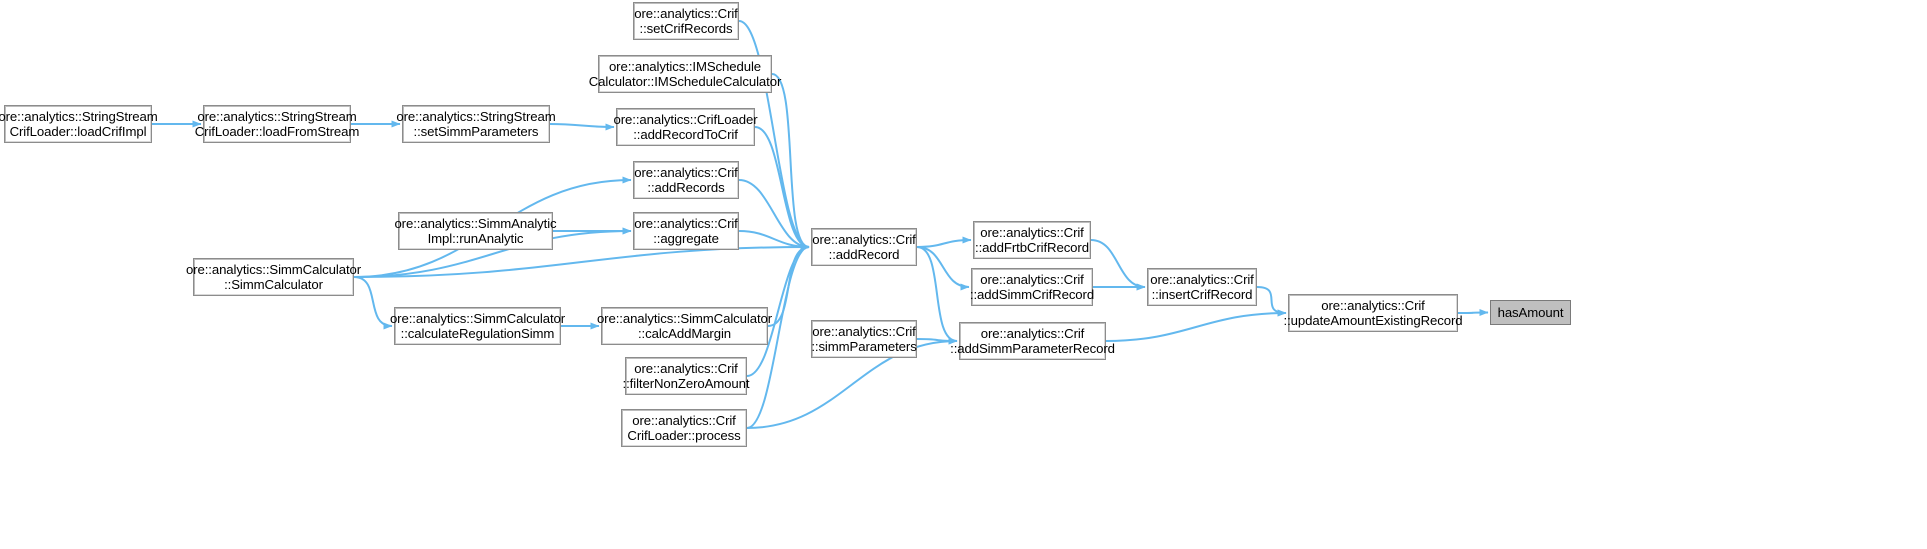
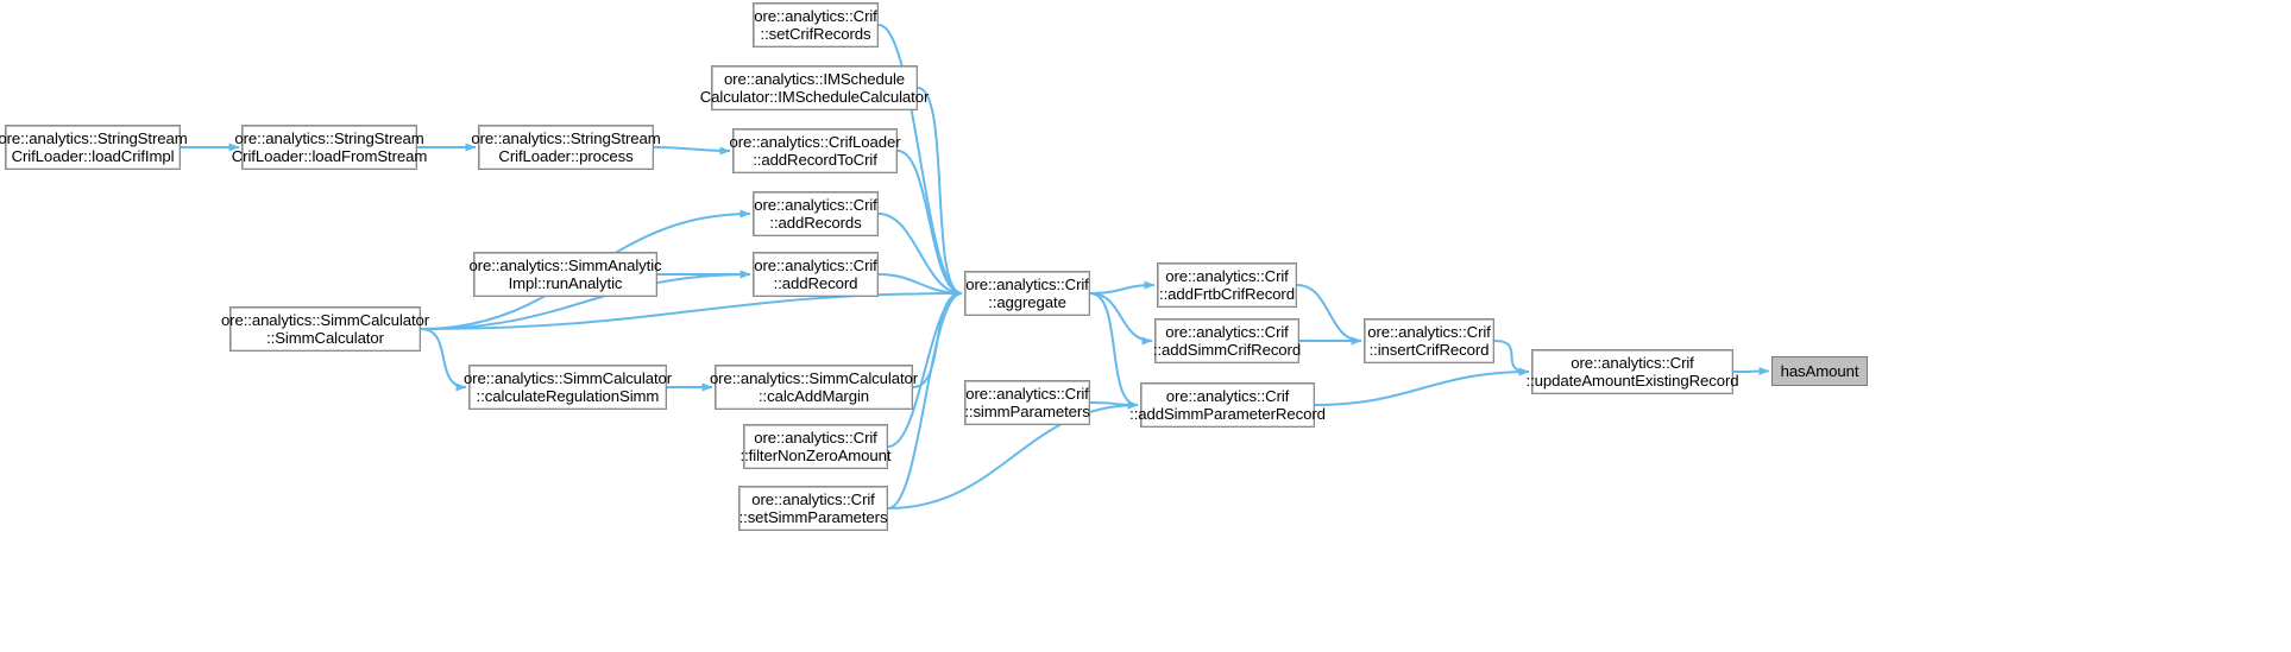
  ore::analytics::StringStream
  CrifLoader::loadCrifImpl
  ore::analytics::StringStream
  CrifLoader::loadFromStream
  ore::analytics::StringStream
- ::setSimmParameters
+ CrifLoader::process
  ore::analytics::Crif
  ::setCrifRecords
  ore::analytics::IMSchedule
  Calculator::IMScheduleCalculator
  ore::analytics::CrifLoader
  ::addRecordToCrif
  ore::analytics::Crif
  ::addRecords
  ore::analytics::SimmAnalytic
  Impl::runAnalytic
  ore::analytics::Crif
- ::aggregate
+ ::addRecord
  ore::analytics::SimmCalculator
  ::SimmCalculator
  ore::analytics::SimmCalculator
  ::calculateRegulationSimm
  ore::analytics::SimmCalculator
  ::calcAddMargin
  ore::analytics::Crif
  ::filterNonZeroAmount
  ore::analytics::Crif
- CrifLoader::process
+ ::setSimmParameters
  ore::analytics::Crif
- ::addRecord
+ ::aggregate
  ore::analytics::Crif
  ::simmParameters
  ore::analytics::Crif
  ::addFrtbCrifRecord
  ore::analytics::Crif
  ::addSimmCrifRecord
  ore::analytics::Crif
  ::addSimmParameterRecord
  ore::analytics::Crif
  ::insertCrifRecord
  ore::analytics::Crif
  ::updateAmountExistingRecord
  hasAmount
